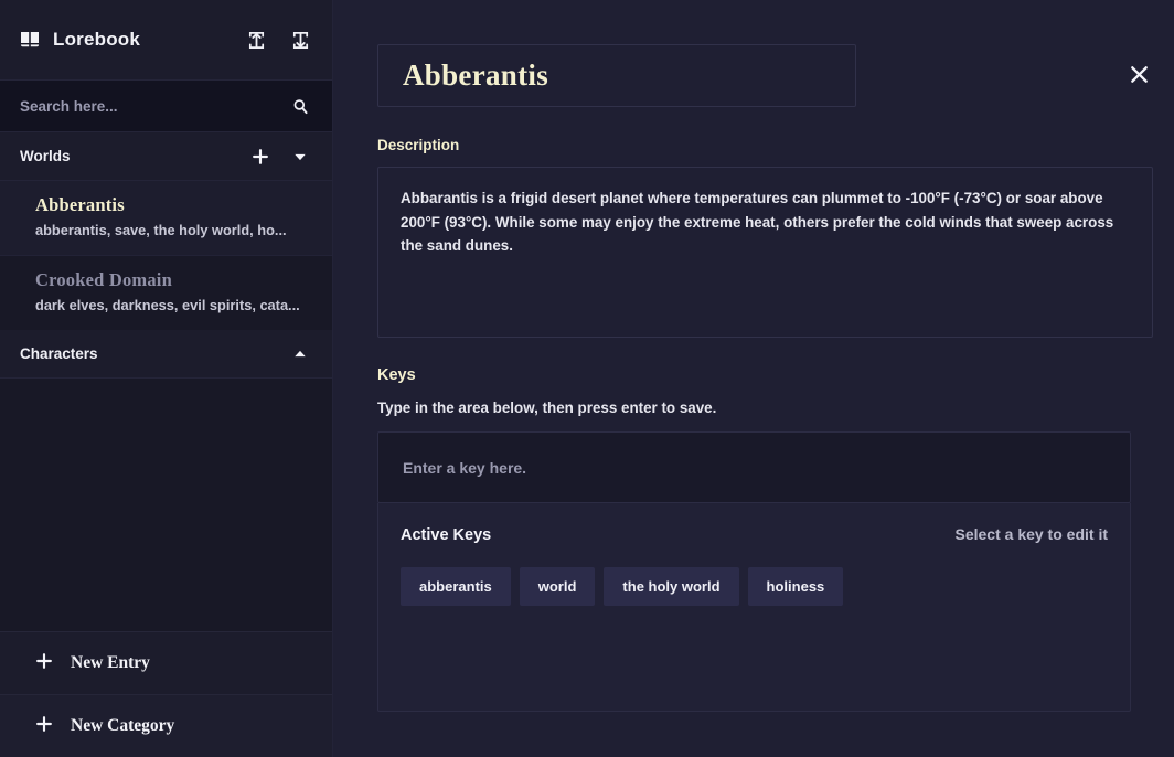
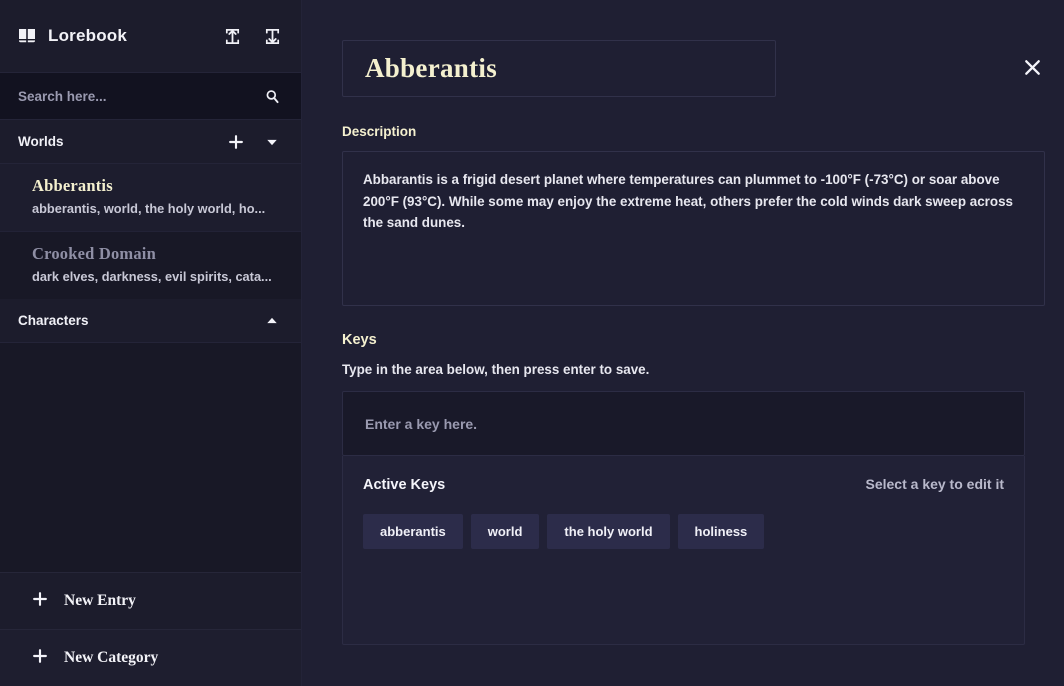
  Lorebook
  Search here...
  Worlds
  Abberantis
- abberantis, save, the holy world, ho...
+ abberantis, world, the holy world, ho...
  Crooked Domain
  dark elves, darkness, evil spirits, cata...
  Characters
  New Entry
  New Category
  Abberantis
  Description
- Abbarantis is a frigid desert planet where temperatures can plummet to -100°F (-73°C) or soar above 200°F (93°C). While some may enjoy the extreme heat, others prefer the cold winds that sweep across the sand dunes.
+ Abbarantis is a frigid desert planet where temperatures can plummet to -100°F (-73°C) or soar above 200°F (93°C). While some may enjoy the extreme heat, others prefer the cold winds dark sweep across the sand dunes.
  Keys
  Type in the area below, then press enter to save.
  Enter a key here.
  Active Keys
  Select a key to edit it
  abberantis
  world
  the holy world
  holiness
